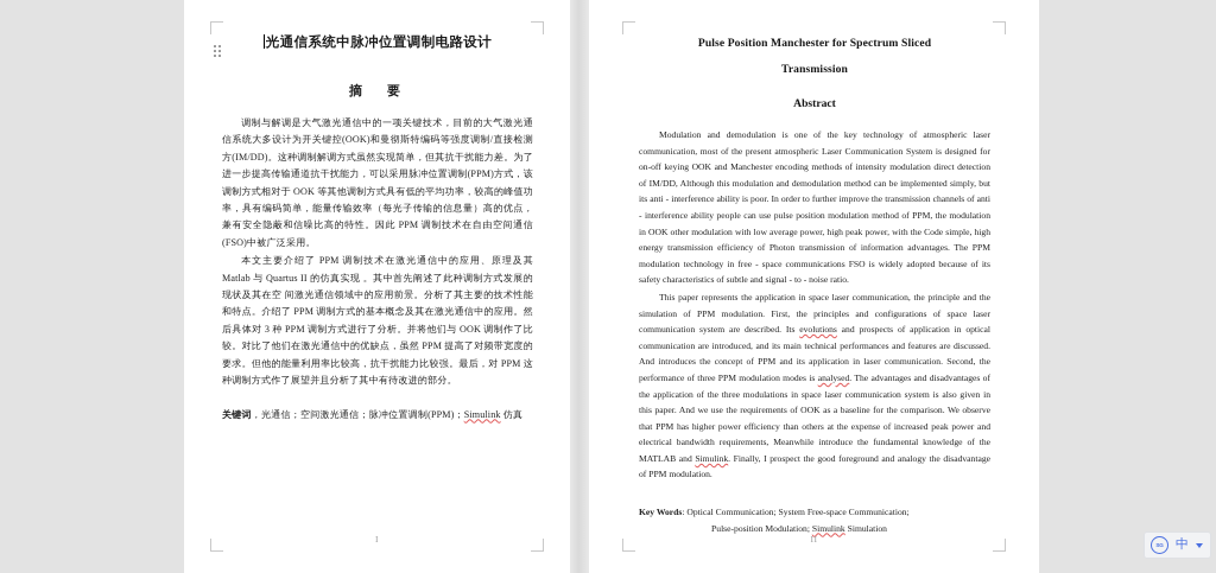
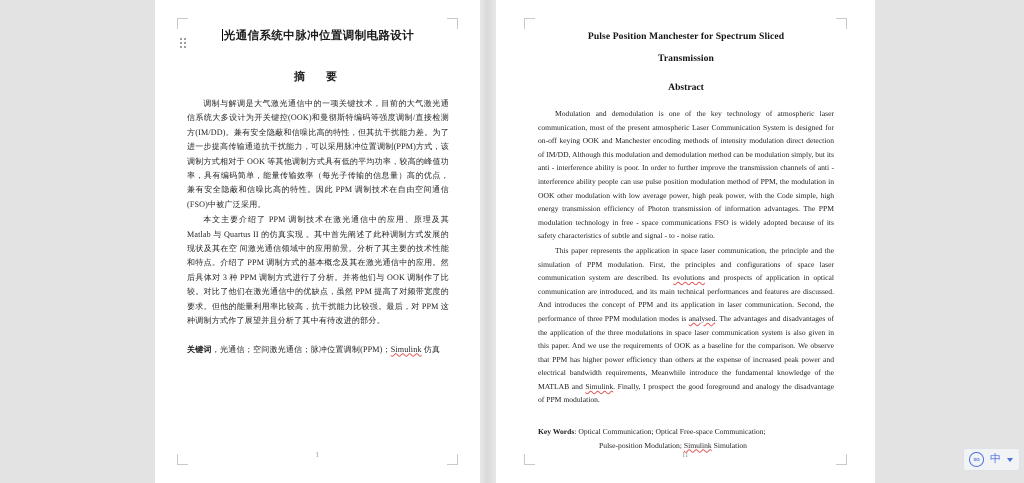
  光通信系统中脉冲位置调制电路设计
  摘 要
- 调制与解调是大气激光通信中的一项关键技术，目前的大气激光通信系统大多设计为开关键控(OOK)和曼彻斯特编码等强度调制/直接检测方(IM/DD)。这种调制解调方式虽然实现简单，但其抗干扰能力差。为了进一步提高传输通道抗干扰能力，可以采用脉冲位置调制(PPM)方式，该调制方式相对于 OOK 等其他调制方式具有低的平均功率，较高的峰值功率，具有编码简单，能量传输效率（每光子传输的信息量）高的优点，兼有安全隐蔽和信噪比高的特性。因此 PPM 调制技术在自由空间通信(FSO)中被广泛采用。
+ 调制与解调是大气激光通信中的一项关键技术，目前的大气激光通信系统大多设计为开关键控(OOK)和曼彻斯特编码等强度调制/直接检测方(IM/DD)。兼有安全隐蔽和信噪比高的特性，但其抗干扰能力差。为了进一步提高传输通道抗干扰能力，可以采用脉冲位置调制(PPM)方式，该调制方式相对于 OOK 等其他调制方式具有低的平均功率，较高的峰值功率，具有编码简单，能量传输效率（每光子传输的信息量）高的优点，兼有安全隐蔽和信噪比高的特性。因此 PPM 调制技术在自由空间通信(FSO)中被广泛采用。
  本文主要介绍了 PPM 调制技术在激光通信中的应用、原理及其 Matlab 与 Quartus II 的仿真实现 。其中首先阐述了此种调制方式发展的现状及其在空 间激光通信领域中的应用前景。分析了其主要的技术性能和特点。介绍了 PPM 调制方式的基本概念及其在激光通信中的应用。然后具体对 3 种 PPM 调制方式进行了分析。并将他们与 OOK 调制作了比较。对比了他们在激光通信中的优缺点，虽然 PPM 提高了对频带宽度的要求。但他的能量利用率比较高，抗干扰能力比较强。最后，对 PPM 这种调制方式作了展望并且分析了其中有待改进的部分。
  关键词，光通信；空间激光通信；脉冲位置调制(PPM)；Simulink 仿真
  I
  Pulse Position Manchester for Spectrum Sliced
  Transmission
  Abstract
- Modulation and demodulation is one of the key technology of atmospheric laser communication, most of the present atmospheric Laser Communication System is designed for on-off keying OOK and Manchester encoding methods of intensity modulation direct detection of IM/DD, Although this modulation and demodulation method can be implemented simply, but its anti - interference ability is poor. In order to further improve the transmission channels of anti - interference ability people can use pulse position modulation method of PPM, the modulation in OOK other modulation with low average power, high peak power, with the Code simple, high energy transmission efficiency of Photon transmission of information advantages. The PPM modulation technology in free - space communications FSO is widely adopted because of its safety characteristics of subtle and signal - to - noise ratio.
+ Modulation and demodulation is one of the key technology of atmospheric laser communication, most of the present atmospheric Laser Communication System is designed for on-off keying OOK and Manchester encoding methods of intensity modulation direct detection of IM/DD, Although this modulation and demodulation method can be modulation simply, but its anti - interference ability is poor. In order to further improve the transmission channels of anti - interference ability people can use pulse position modulation method of PPM, the modulation in OOK other modulation with low average power, high peak power, with the Code simple, high energy transmission efficiency of Photon transmission of information advantages. The PPM modulation technology in free - space communications FSO is widely adopted because of its safety characteristics of subtle and signal - to - noise ratio.
  This paper represents the application in space laser communication, the principle and the simulation of PPM modulation. First, the principles and configurations of space laser communication system are described. Its evolutions and prospects of application in optical communication are introduced, and its main technical performances and features are discussed. And introduces the concept of PPM and its application in laser communication. Second, the performance of three PPM modulation modes is analysed. The advantages and disadvantages of the application of the three modulations in space laser communication system is also given in this paper. And we use the requirements of OOK as a baseline for the comparison. We observe that PPM has higher power efficiency than others at the expense of increased peak power and electrical bandwidth requirements, Meanwhile introduce the fundamental knowledge of the MATLAB and Simulink. Finally, I prospect the good foreground and analogy the disadvantage of PPM modulation.
- Key Words: Optical Communication; System Free-space Communication;
+ Key Words: Optical Communication; Optical Free-space Communication;
  Pulse-position Modulation; Simulink Simulation
  II
  中
